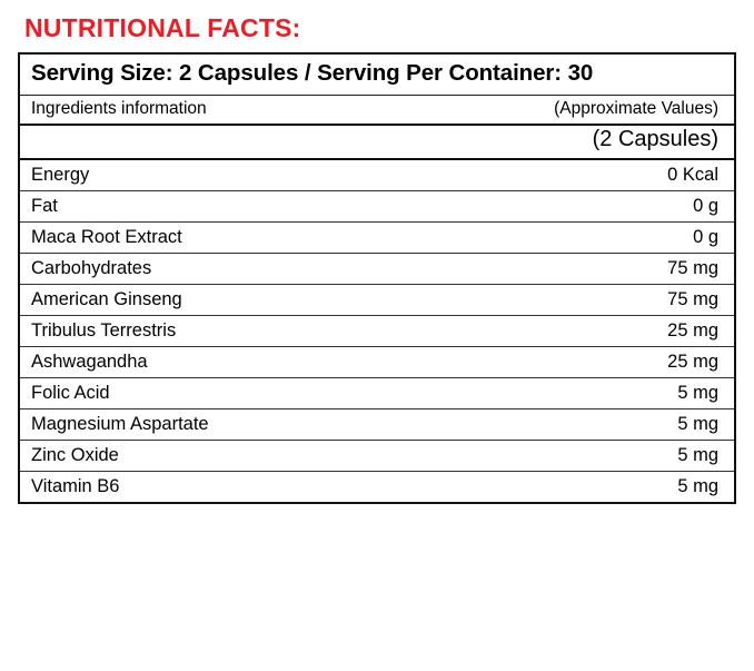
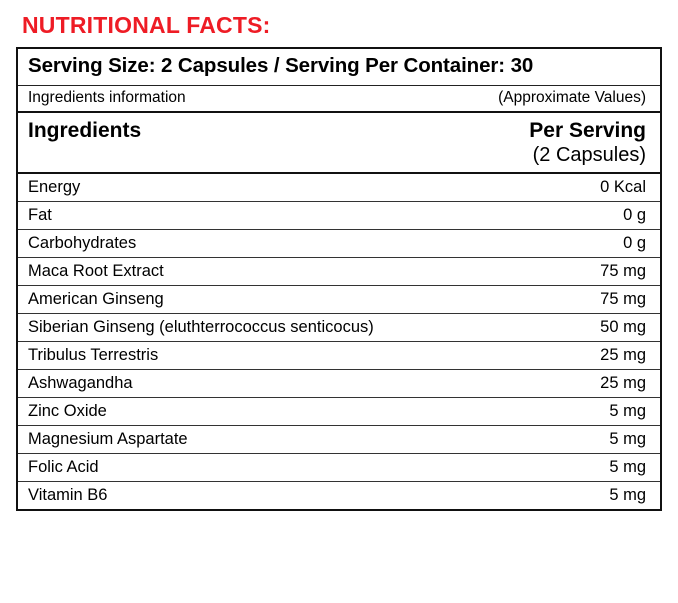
  NUTRITIONAL FACTS:
  Serving Size: 2 Capsules / Serving Per Container: 30
  Ingredients information
  (Approximate Values)
+ Ingredients
+ Per Serving
  (2 Capsules)
  Energy
  0 Kcal
  Fat
  0 g
- Maca Root Extract
+ Carbohydrates
  0 g
- Carbohydrates
+ Maca Root Extract
  75 mg
  American Ginseng
  75 mg
+ Siberian Ginseng (eluthterrococcus senticocus)
+ 50 mg
  Tribulus Terrestris
  25 mg
  Ashwagandha
  25 mg
- Folic Acid
+ Zinc Oxide
  5 mg
  Magnesium Aspartate
  5 mg
- Zinc Oxide
+ Folic Acid
  5 mg
  Vitamin B6
  5 mg
